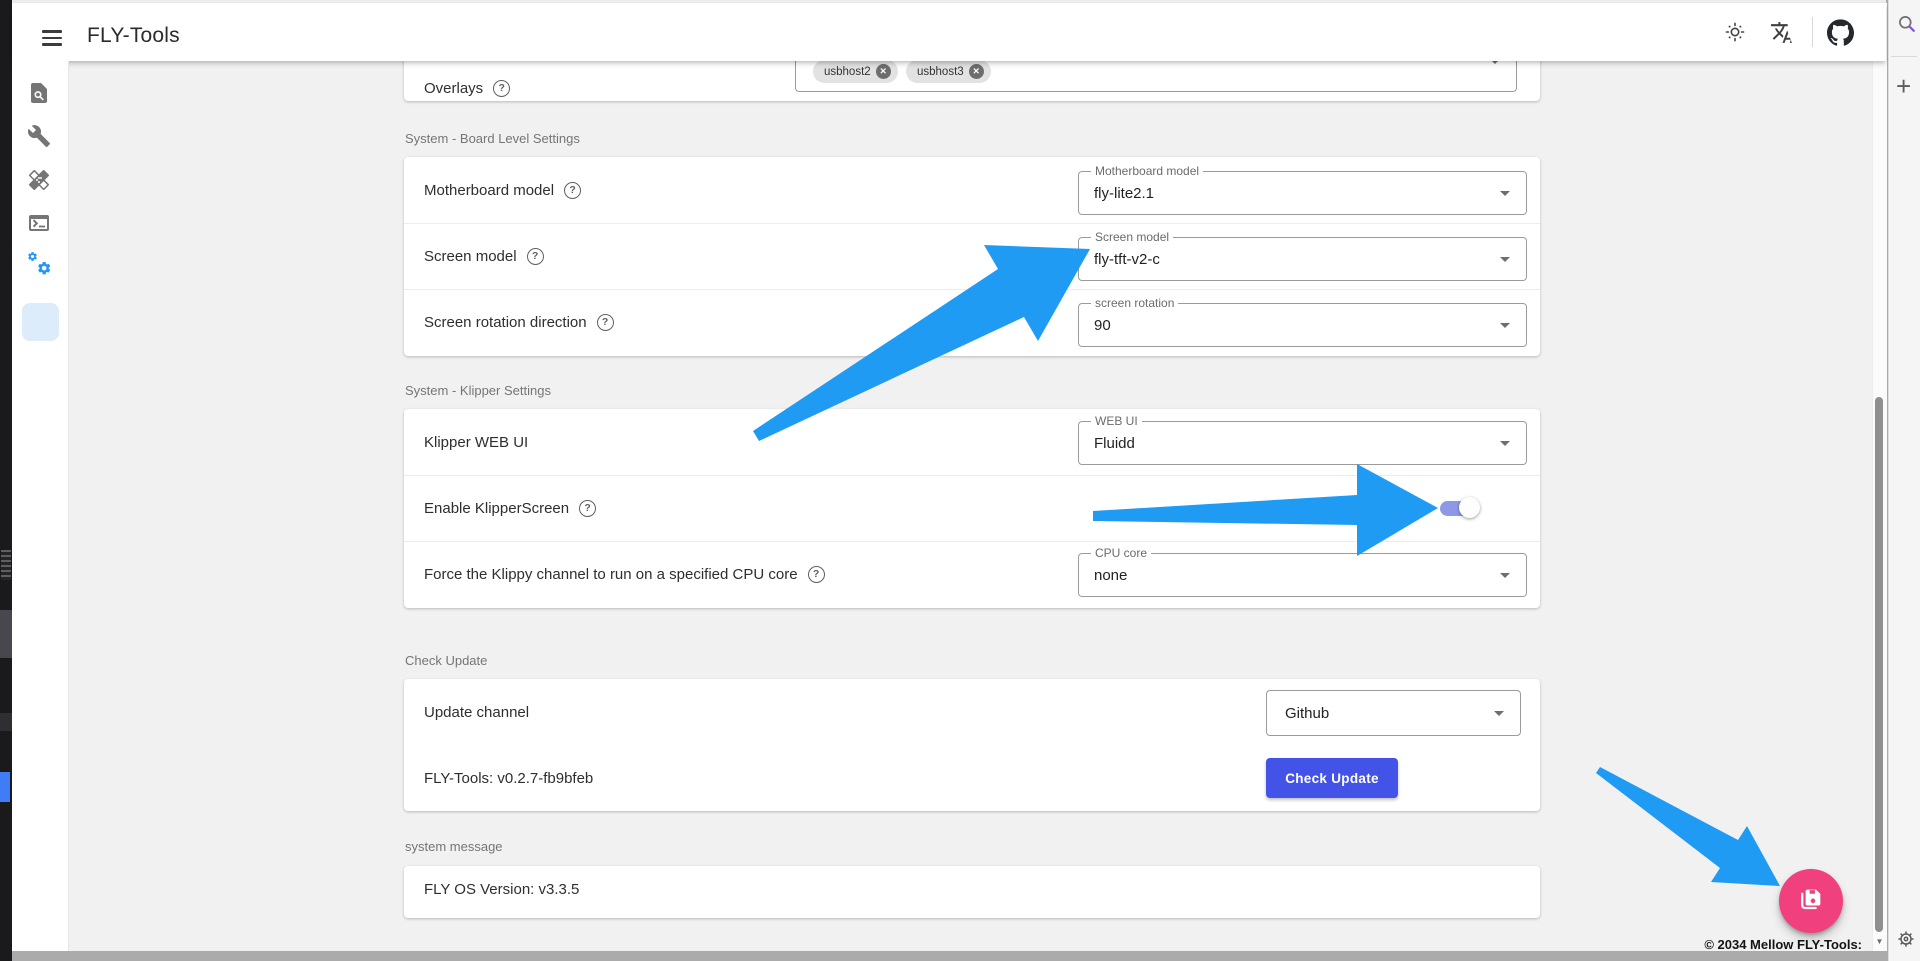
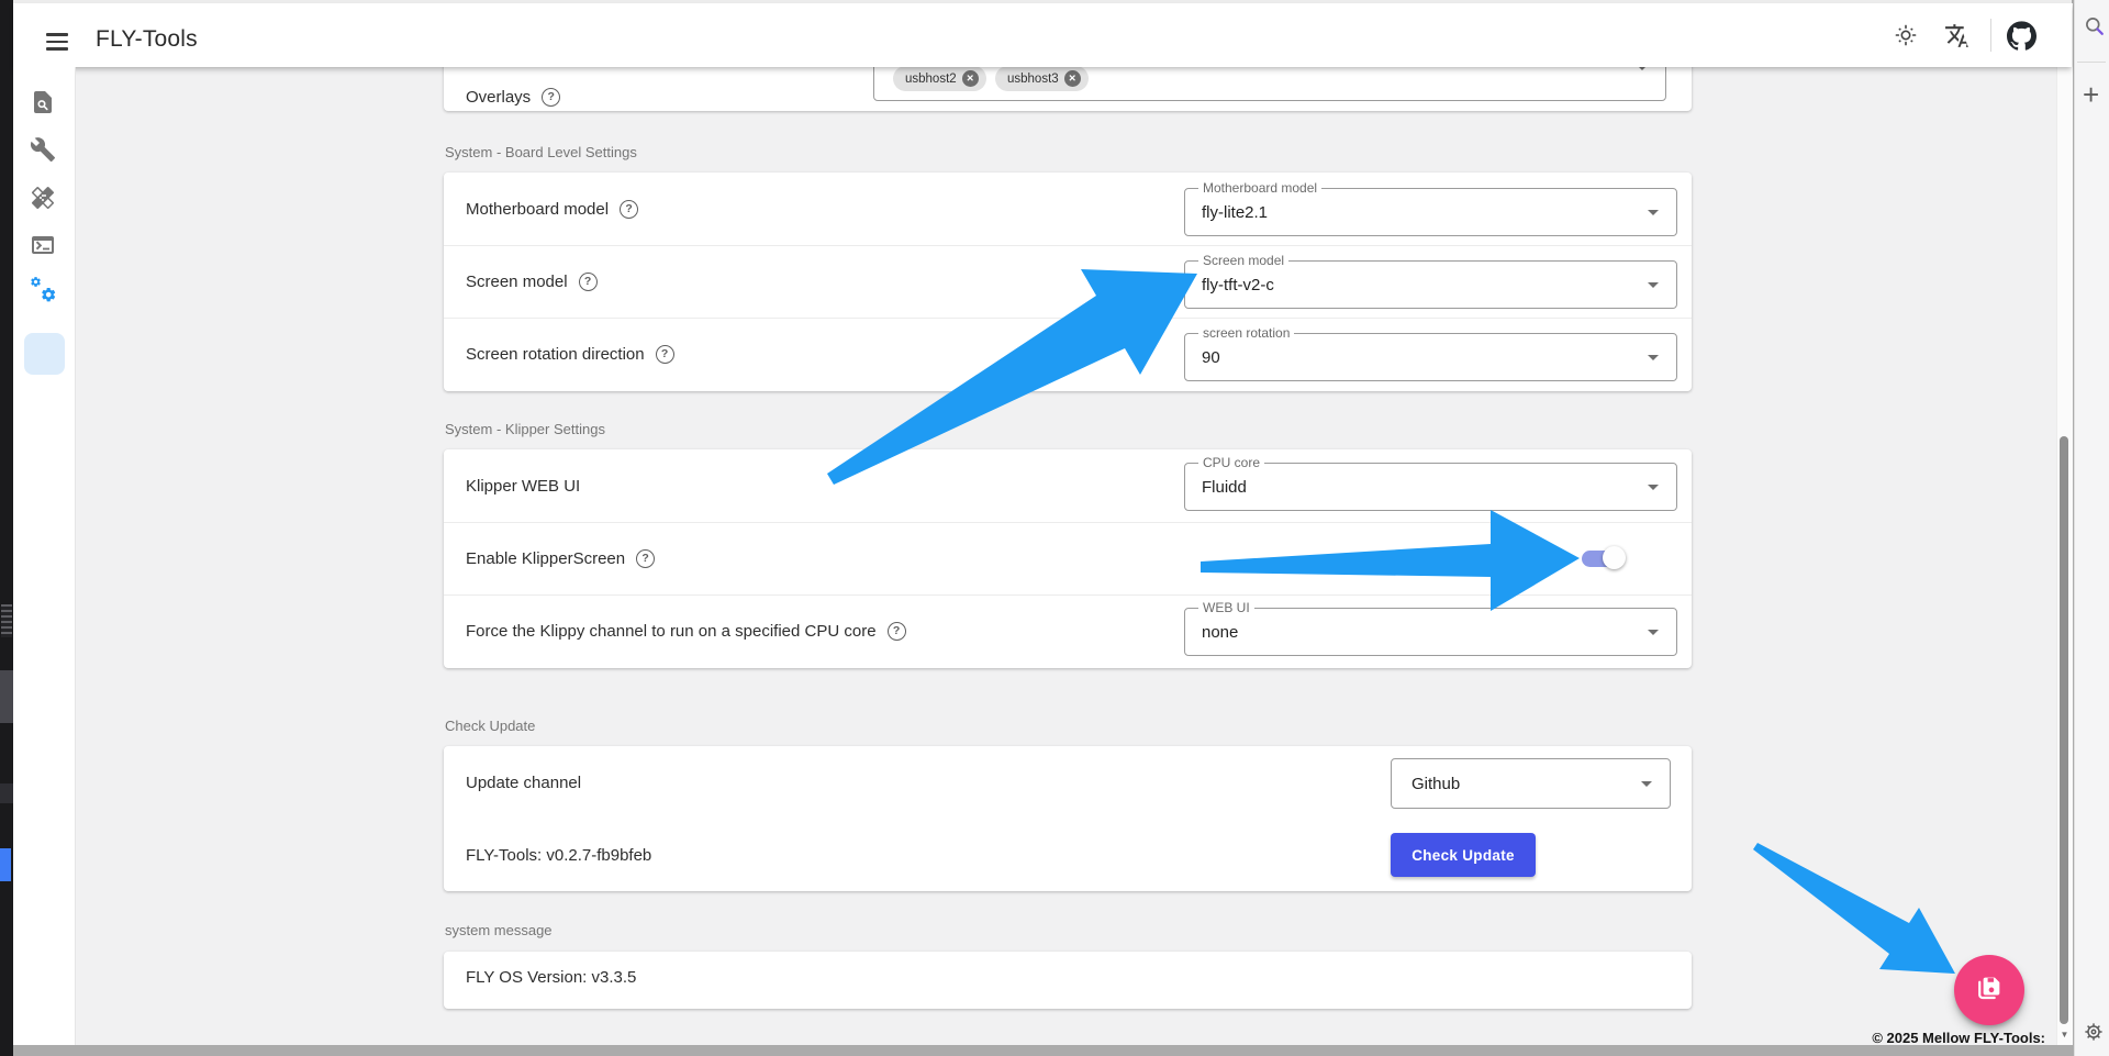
  usbhost2
  ✕
  usbhost3
  ✕
  Overlays
  ?
  System - Board Level Settings
  Motherboard model
  ?
  Motherboard model
  fly-lite2.1
  Screen model
  ?
  Screen model
  fly-tft-v2-c
  Screen rotation direction
  ?
  screen rotation
  90
  System - Klipper Settings
  Klipper WEB UI
- WEB UI
+ CPU core
  Fluidd
  Enable KlipperScreen
  ?
  Force the Klippy channel to run on a specified CPU core
  ?
- CPU core
+ WEB UI
  none
  Check Update
  Update channel
  Github
  FLY-Tools: v0.2.7-fb9bfeb
  Check Update
  system message
  FLY OS Version: v3.3.5
- © 2034 Mellow FLY-Tools:
+ © 2025 Mellow FLY-Tools:
  FLY-Tools
  ▼
  +
